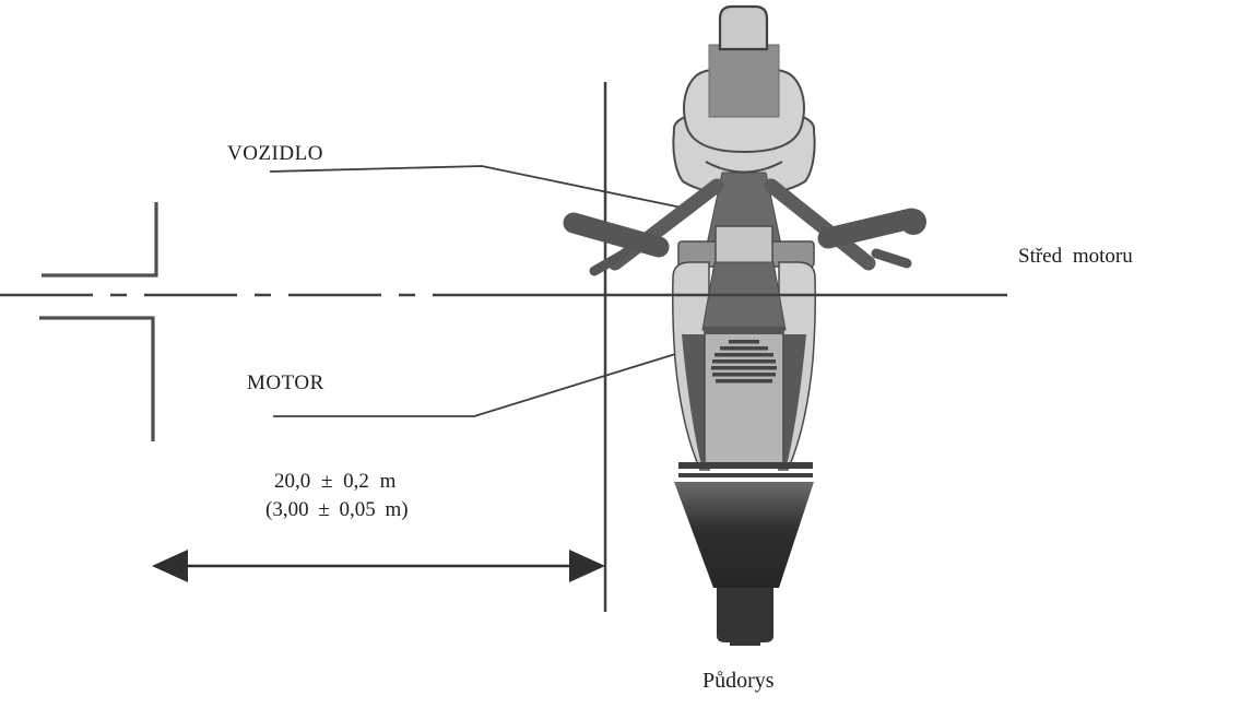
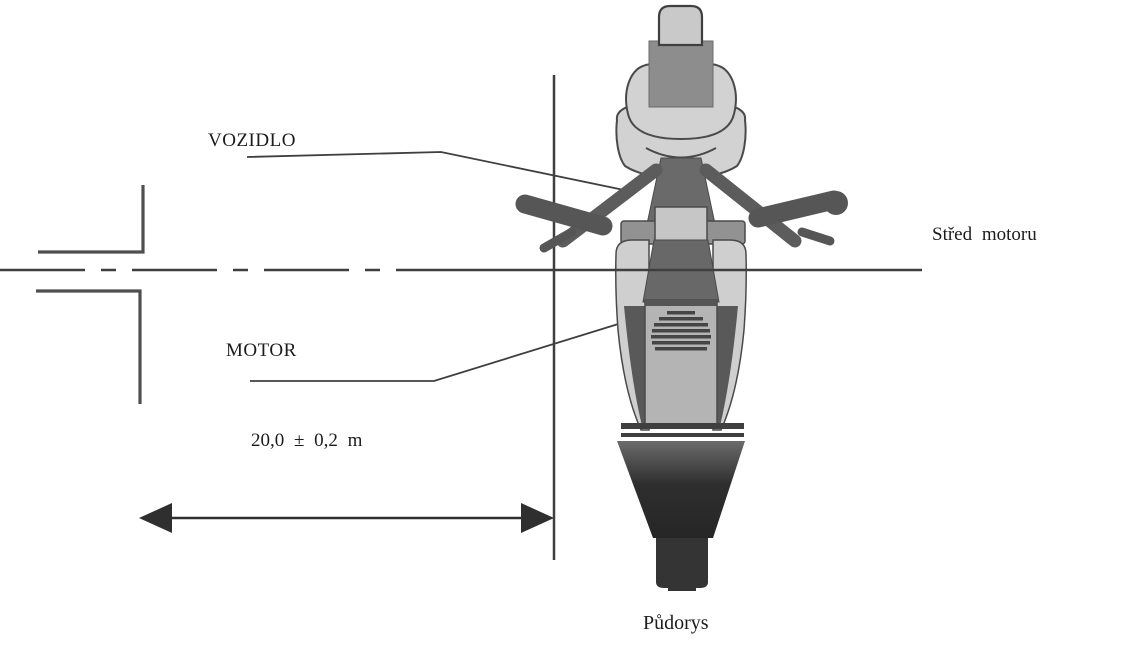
  VOZIDLO
  MOTOR
  Střed motoru
  20,0 ± 0,2 m
- (3,00 ± 0,05 m)
  Půdorys
